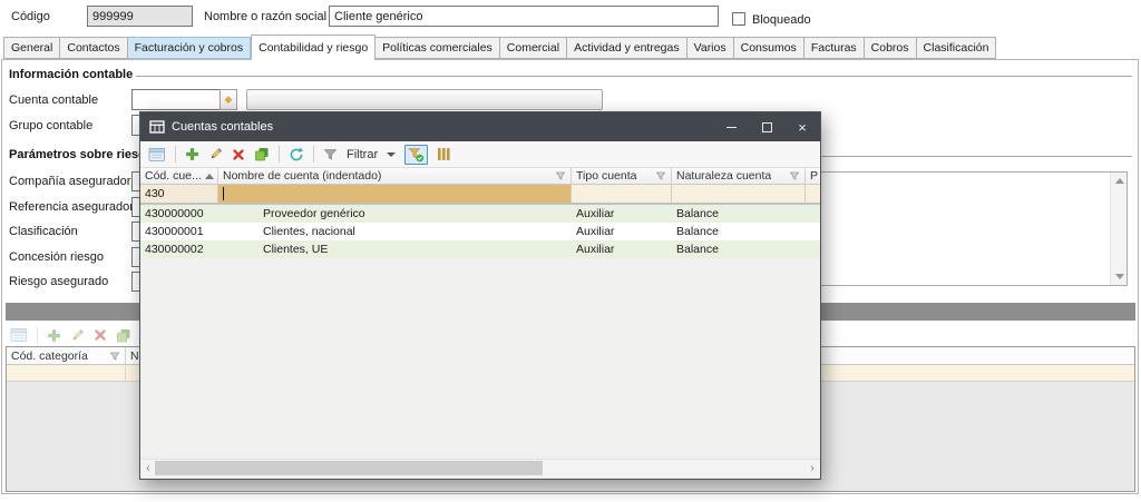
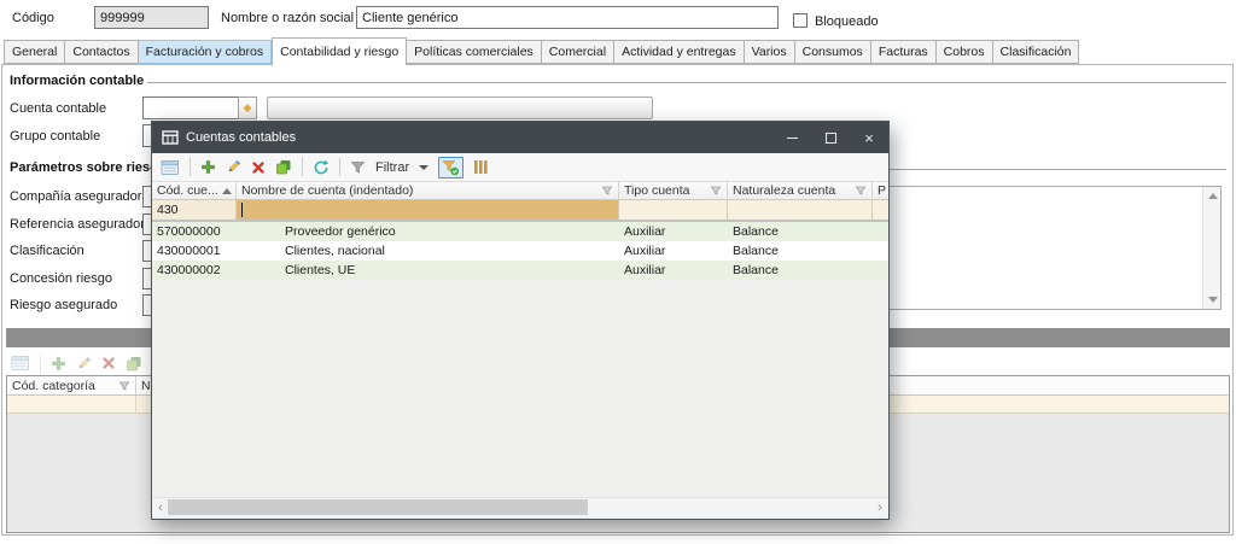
  Código
  999999
  Nombre o razón social
  Cliente genérico
  Bloqueado
  General
  Contactos
  Facturación y cobros
  Contabilidad y riesgo
  Políticas comerciales
  Comercial
  Actividad y entregas
  Varios
  Consumos
  Facturas
  Cobros
  Clasificación
  Información contable
  Cuenta contable
  ◆
  Grupo contable
  Parámetros sobre ries
  Compañía asegurador
  Referencia asegurado
  Clasificación
  Concesión riesgo
  Riesgo asegurado
  Cód. categoría
  Cuentas contables
  ×
  Filtrar
  Cód. cue...
  Nombre de cuenta (indentado)
  Tipo cuenta
  Naturaleza cuenta
  P
  430
- 430000000
+ 570000000
  Proveedor genérico
  Auxiliar
  Balance
  430000001
  Clientes, nacional
  Auxiliar
  Balance
  430000002
  Clientes, UE
  Auxiliar
  Balance
  ‹
  ›
